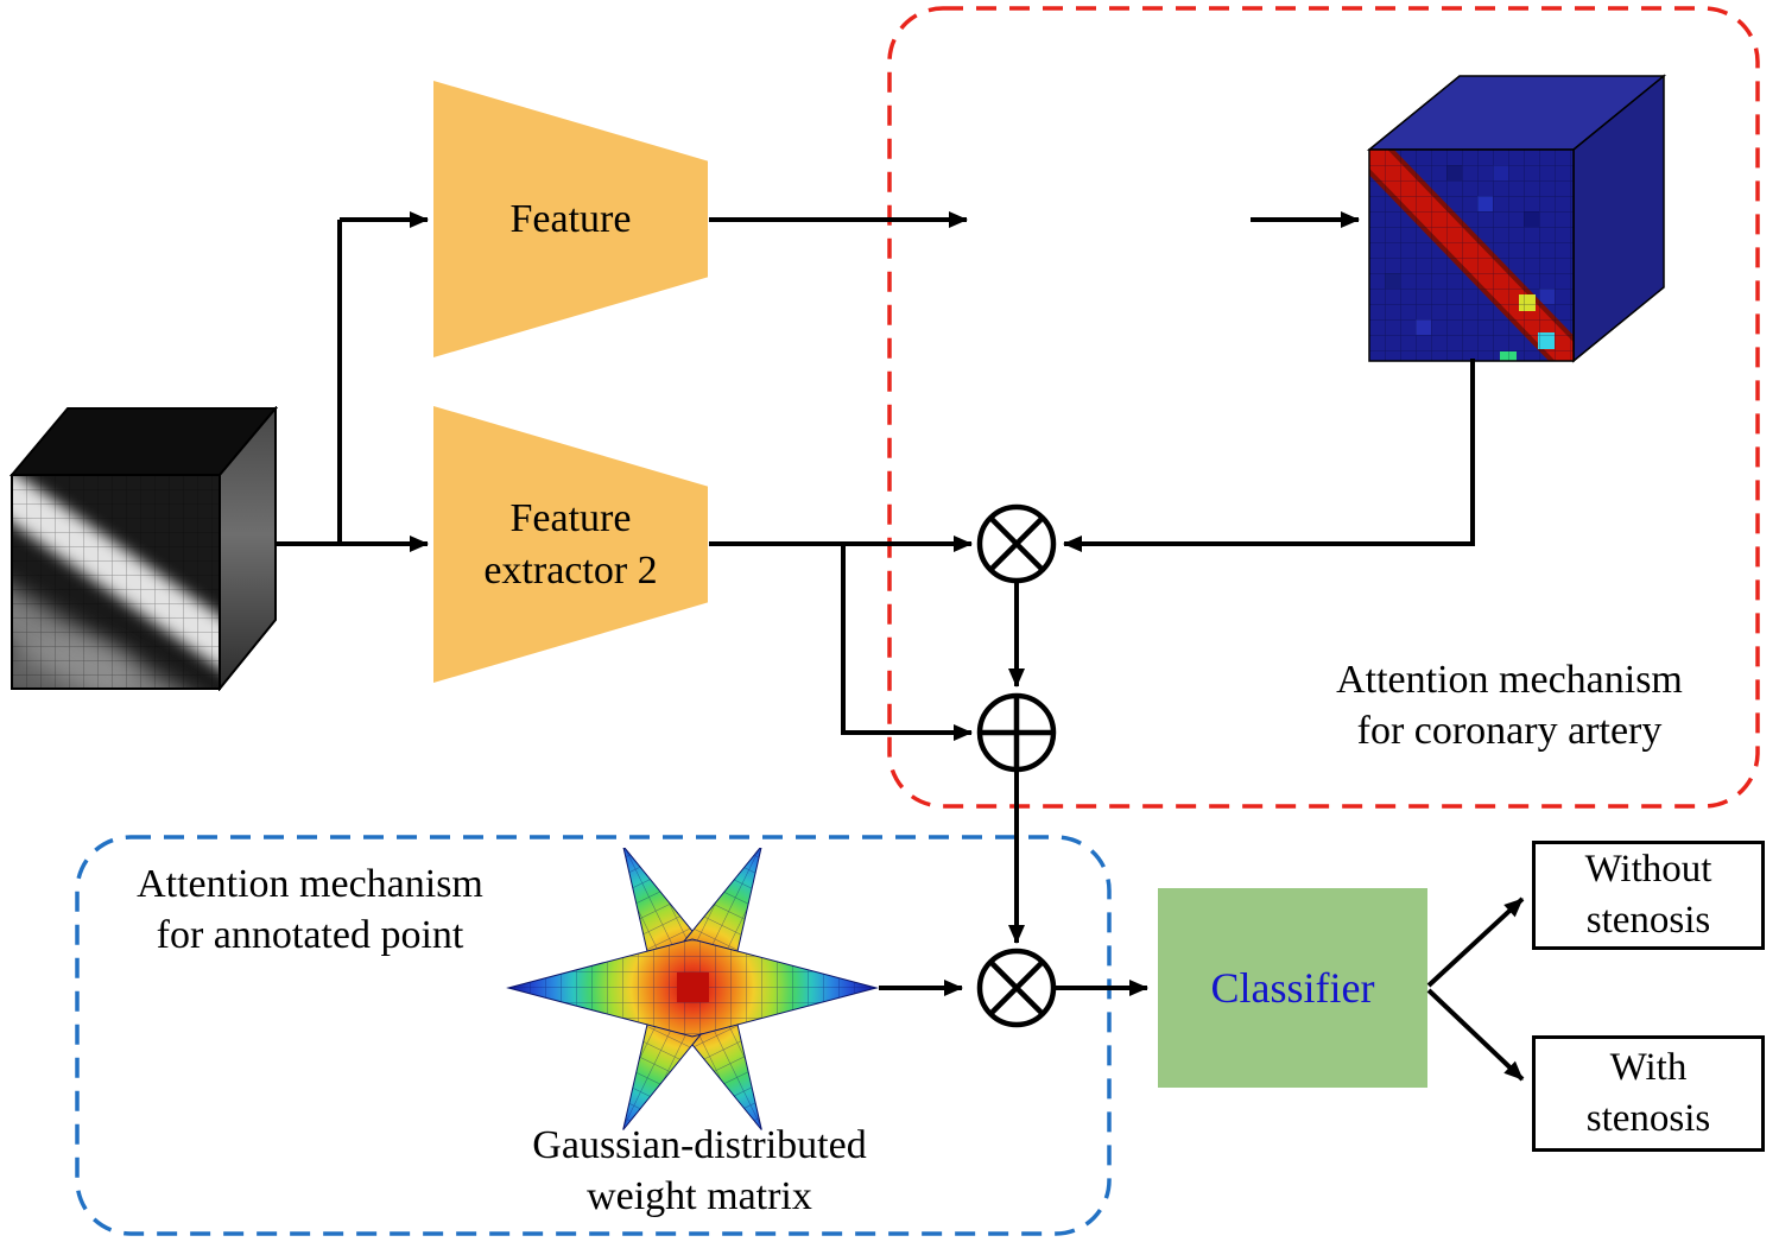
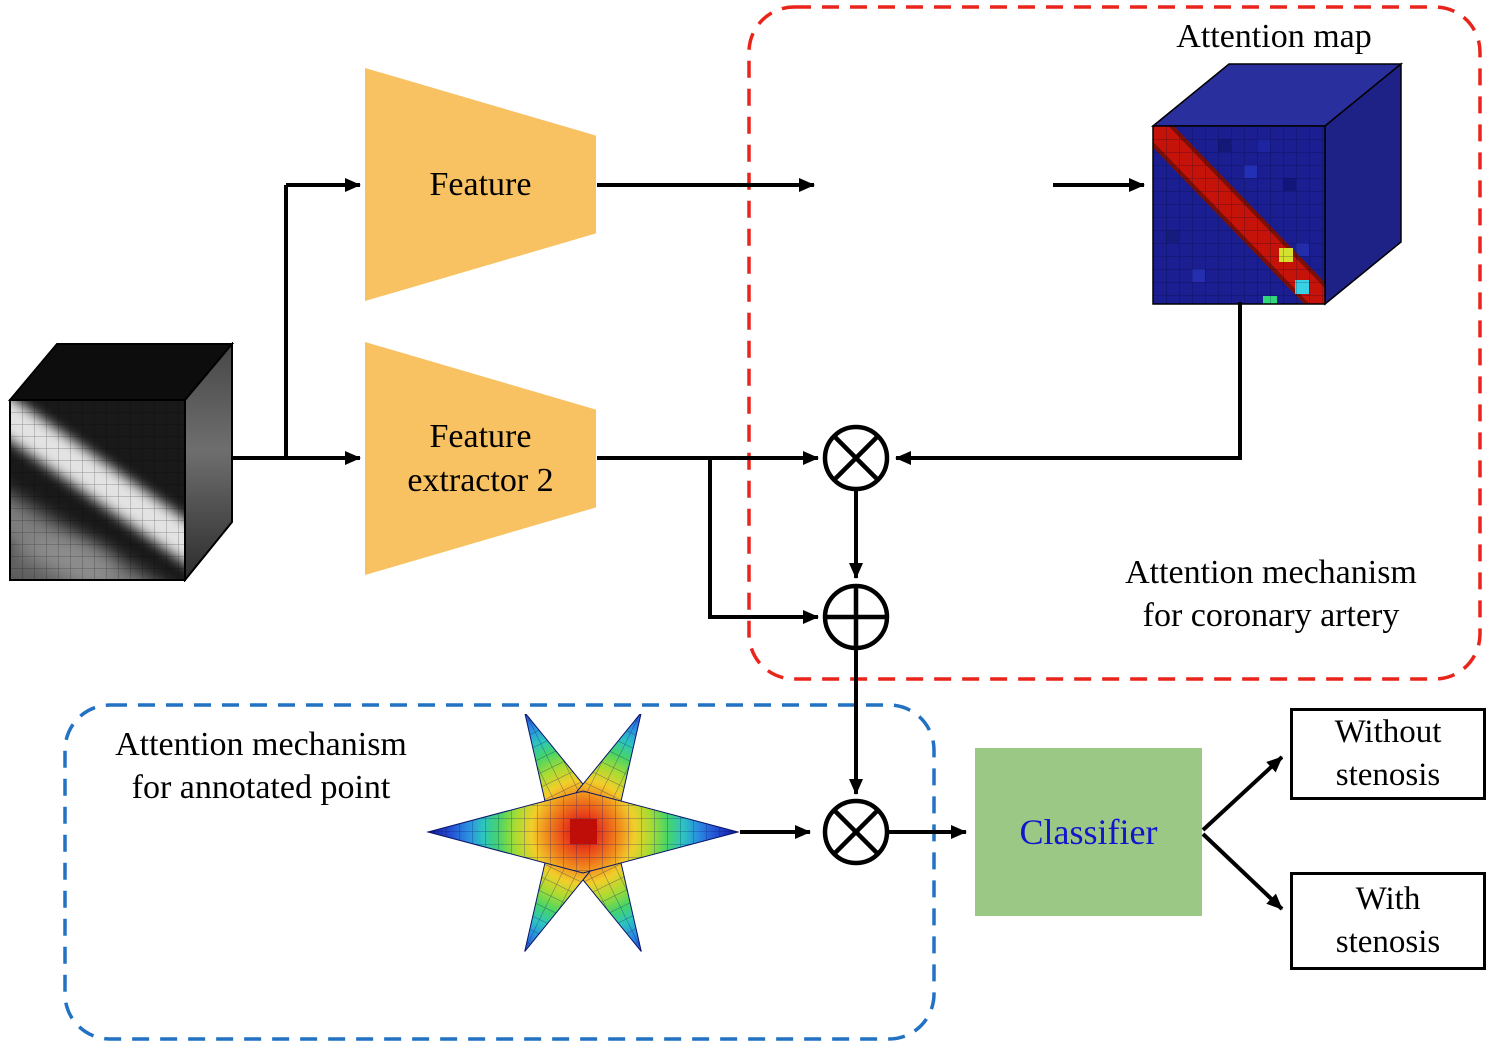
  Feature
  Feature
  extractor 2
  Classifier
  Without
  stenosis
  With
  stenosis
+ Attention map
  Attention mechanism
  for coronary artery
  Attention mechanism
  for annotated point
- Gaussian-distributed
- weight matrix
